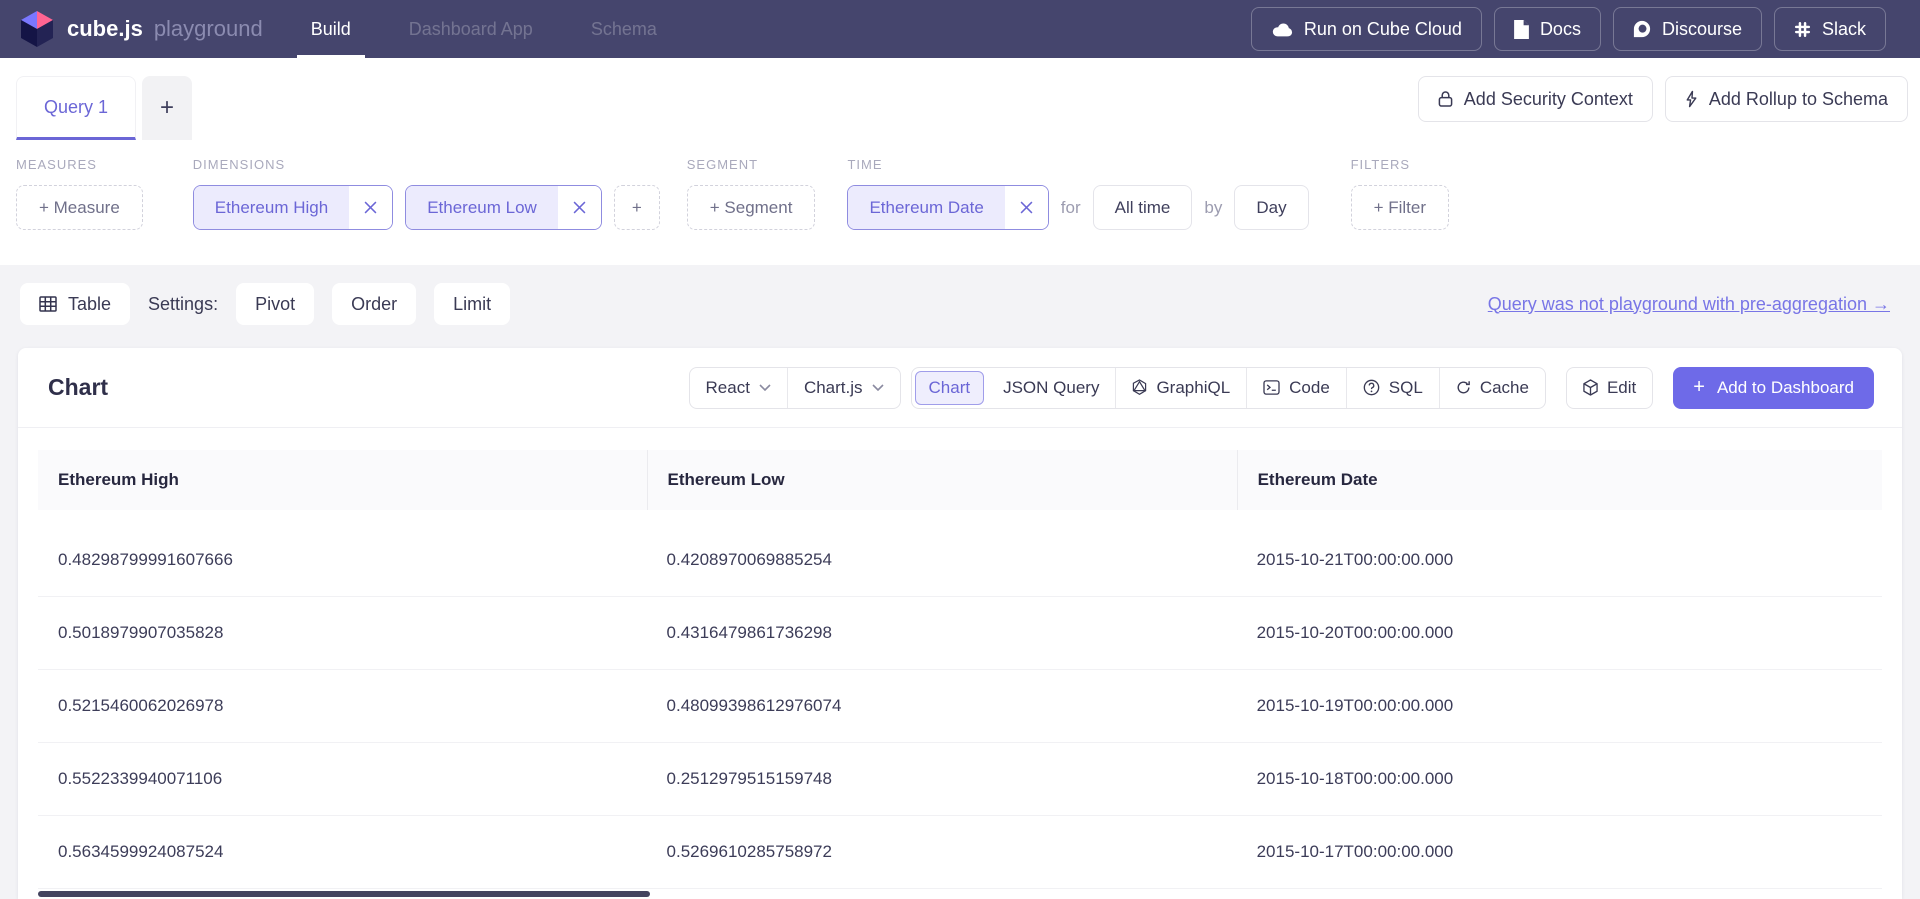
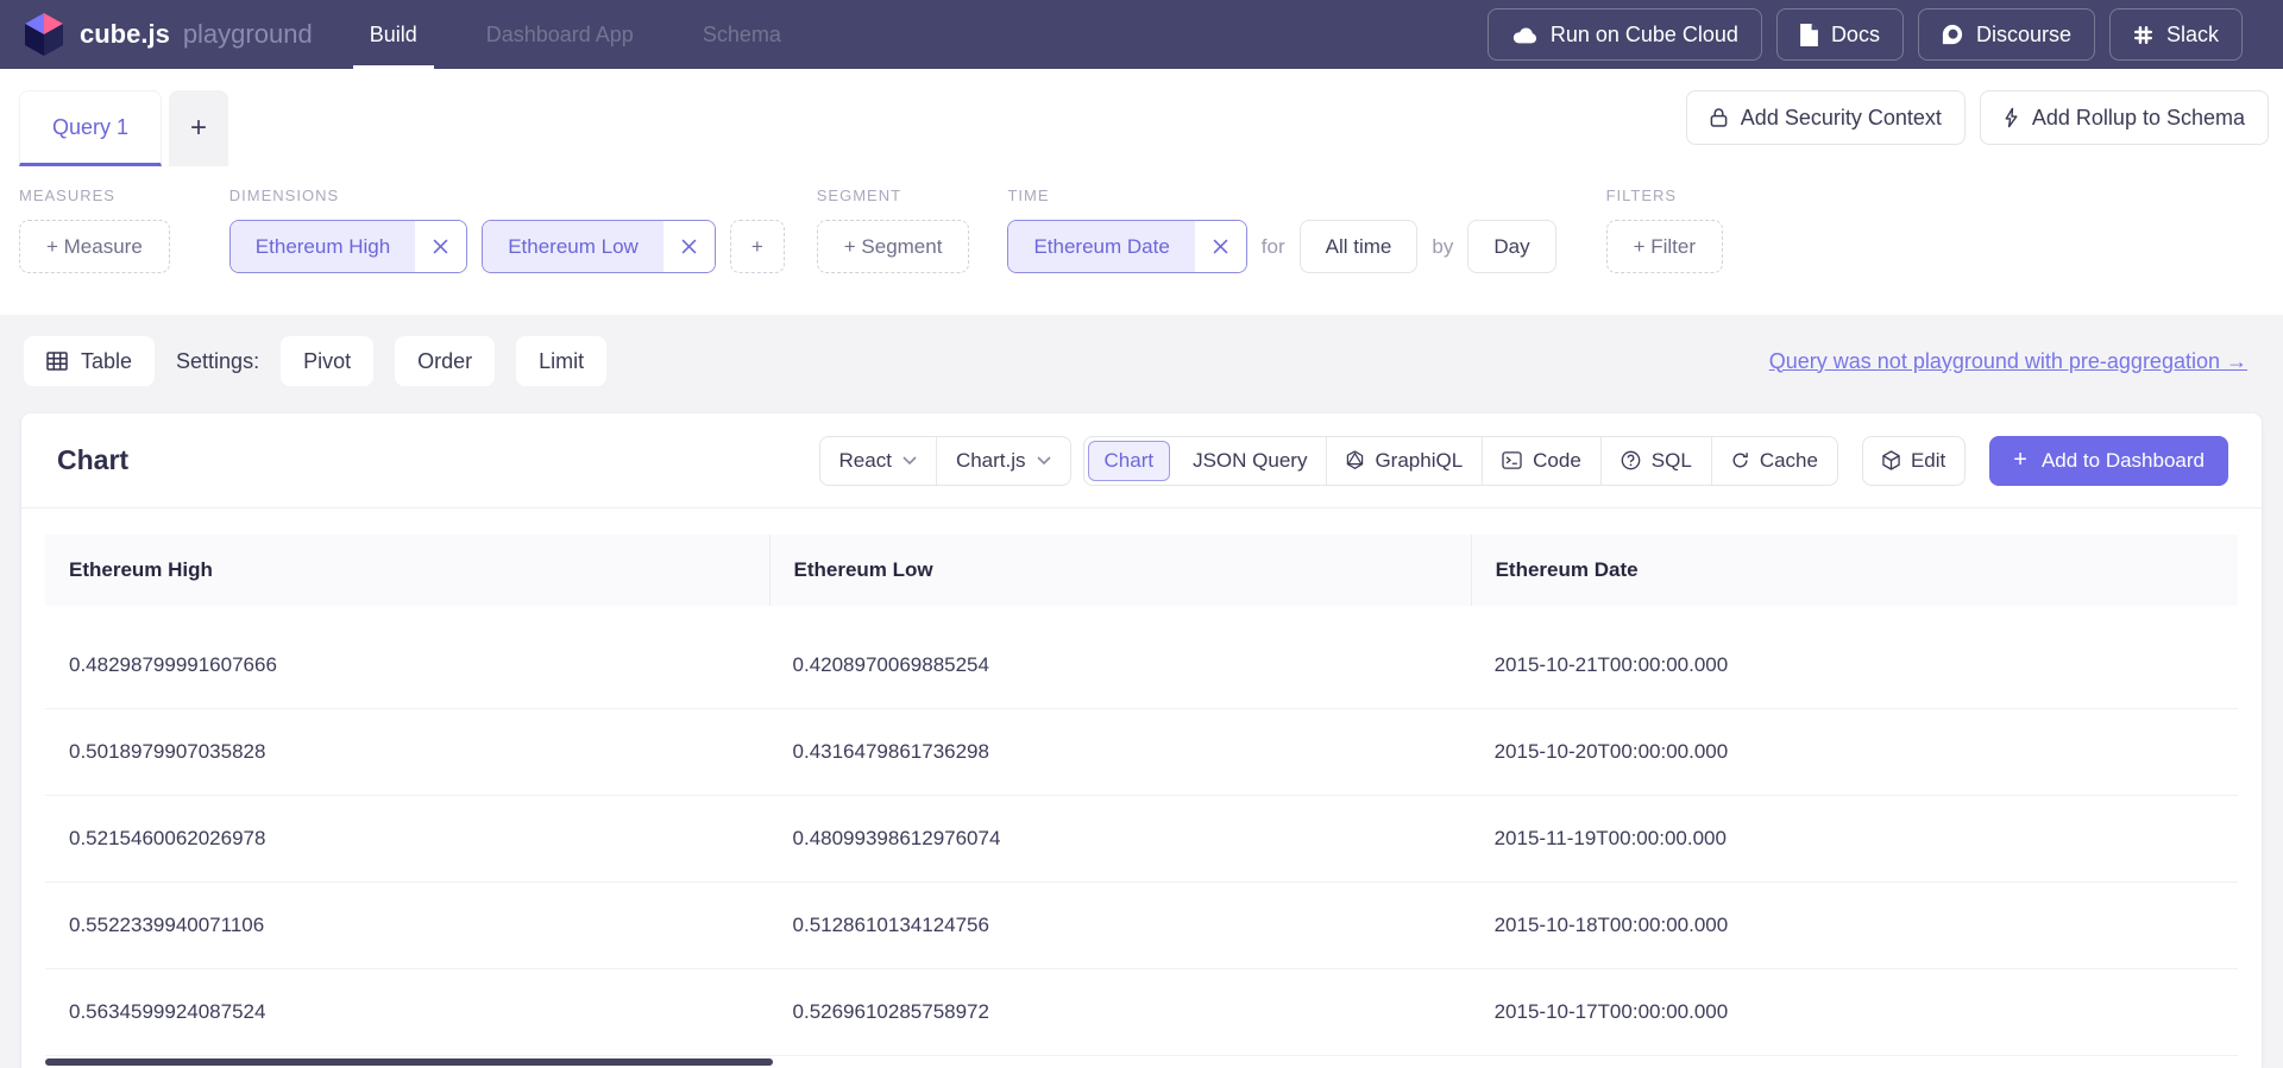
  cube.js
  playground
  Build
  Dashboard App
  Schema
  Run on Cube Cloud
  Docs
  Discourse
  Slack
  Query 1
  +
  Add Security Context
  Add Rollup to Schema
  MEASURES
  + Measure
  DIMENSIONS
  Ethereum High
  Ethereum Low
  +
  SEGMENT
  + Segment
  TIME
  Ethereum Date
  for
  All time
  by
  Day
  FILTERS
  + Filter
  Table
  Settings:
  Pivot
  Order
  Limit
  Query was not playground with pre-aggregation →
  Chart
  React
  Chart.js
  Chart
  JSON Query
  GraphiQL
  Code
  SQL
  Cache
  Edit
  +
  Add to Dashboard
  Ethereum High
  Ethereum Low
  Ethereum Date
  0.48298799991607666
  0.4208970069885254
  2015-10-21T00:00:00.000
  0.5018979907035828
  0.4316479861736298
  2015-10-20T00:00:00.000
  0.5215460062026978
  0.48099398612976074
- 2015-10-19T00:00:00.000
+ 2015-11-19T00:00:00.000
  0.5522339940071106
- 0.2512979515159748
+ 0.5128610134124756
  2015-10-18T00:00:00.000
  0.5634599924087524
  0.5269610285758972
  2015-10-17T00:00:00.000
